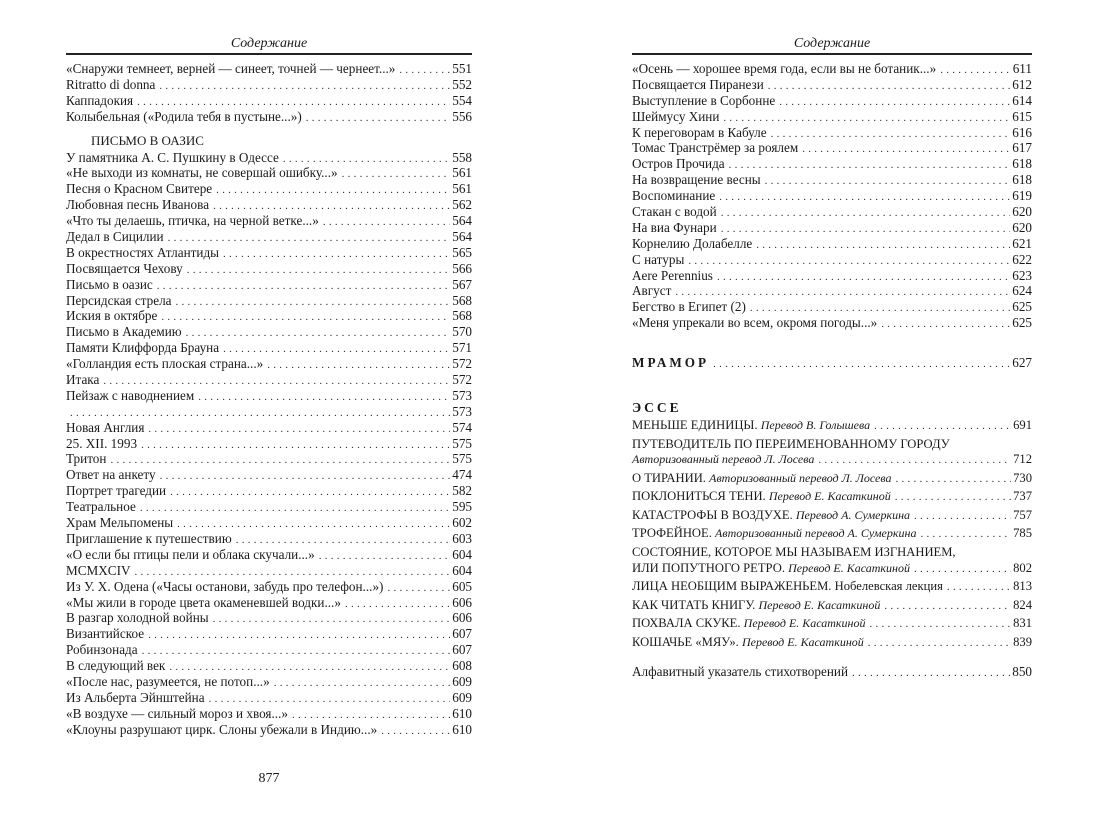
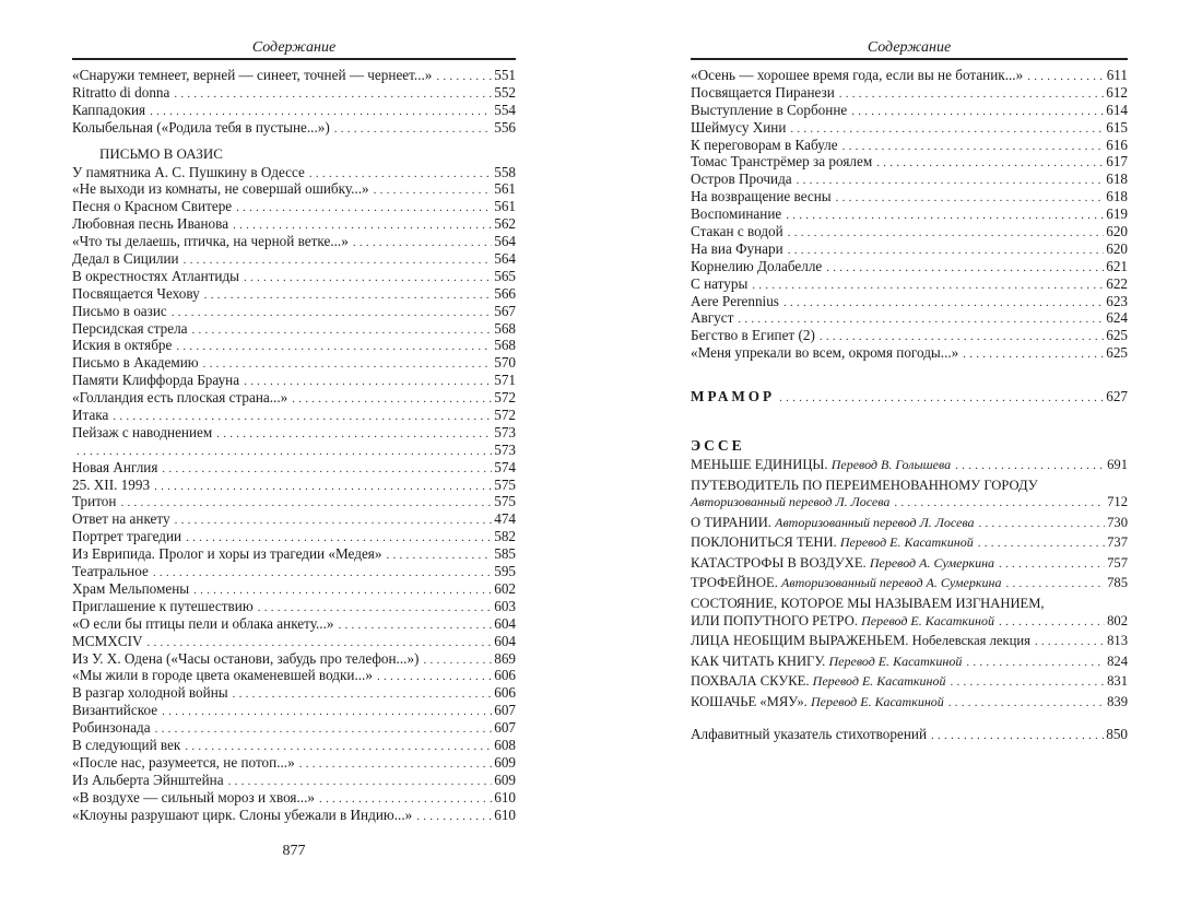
  Содержание
  «Снаружи темнеет, верней — синеет, точней — чернеет...»
  551
  Ritratto di donna
  552
  Каппадокия
  554
  Колыбельная («Родила тебя в пустыне...»)
  556
  ПИСЬМО В ОАЗИС
  У памятника А. С. Пушкину в Одессе
  558
  «Не выходи из комнаты, не совершай ошибку...»
  561
  Песня о Красном Свитере
  561
  Любовная песнь Иванова
  562
  «Что ты делаешь, птичка, на черной ветке...»
  564
  Дедал в Сицилии
  564
  В окрестностях Атлантиды
  565
  Посвящается Чехову
  566
  Письмо в оазис
  567
  Персидская стрела
  568
  Иския в октябре
  568
  Письмо в Академию
  570
  Памяти Клиффорда Брауна
  571
  «Голландия есть плоская страна...»
  572
  Итака
  572
  Пейзаж с наводнением
  573
  573
  Новая Англия
  574
  25. XII. 1993
  575
  Тритон
  575
  Ответ на анкету
  474
  Портрет трагедии
  582
+ Из Еврипида. Пролог и хоры из трагедии «Медея»
+ 585
  Театральное
  595
  Храм Мельпомены
  602
  Приглашение к путешествию
  603
- «О если бы птицы пели и облака скучали...»
+ «О если бы птицы пели и облака анкету...»
  604
  MCMXCIV
  604
  Из У. Х. Одена («Часы останови, забудь про телефон...»)
- 605
+ 869
  «Мы жили в городе цвета окаменевшей водки...»
  606
  В разгар холодной войны
  606
  Византийское
  607
  Робинзонада
  607
  В следующий век
  608
  «После нас, разумеется, не потоп...»
  609
  Из Альберта Эйнштейна
  609
  «В воздухе — сильный мороз и хвоя...»
  610
  «Клоуны разрушают цирк. Слоны убежали в Индию...»
  610
  877
  Содержание
  «Осень — хорошее время года, если вы не ботаник...»
  611
  Посвящается Пиранези
  612
  Выступление в Сорбонне
  614
  Шеймусу Хини
  615
  К переговорам в Кабуле
  616
  Томас Транстрёмер за роялем
  617
  Остров Прочида
  618
  На возвращение весны
  618
  Воспоминание
  619
  Стакан с водой
  620
  На виа Фунари
  620
  Корнелию Долабелле
  621
  С натуры
  622
  Aere Perennius
  623
  Август
  624
  Бегство в Египет (2)
  625
  «Меня упрекали во всем, окромя погоды...»
  625
  МРАМОР
  627
  ЭССЕ
  МЕНЬШЕ ЕДИНИЦЫ. Перевод В. Голышева
  691
  ПУТЕВОДИТЕЛЬ ПО ПЕРЕИМЕНОВАННОМУ ГОРОДУ
  Авторизованный перевод Л. Лосева
  712
  О ТИРАНИИ. Авторизованный перевод Л. Лосева
  730
  ПОКЛОНИТЬСЯ ТЕНИ. Перевод Е. Касаткиной
  737
  КАТАСТРОФЫ В ВОЗДУХЕ. Перевод А. Сумеркина
  757
  ТРОФЕЙНОЕ. Авторизованный перевод А. Сумеркина
  785
  СОСТОЯНИЕ, КОТОРОЕ МЫ НАЗЫВАЕМ ИЗГНАНИЕМ,
  ИЛИ ПОПУТНОГО РЕТРО. Перевод Е. Касаткиной
  802
  ЛИЦА НЕОБЩИМ ВЫРАЖЕНЬЕМ. Нобелевская лекция
  813
  КАК ЧИТАТЬ КНИГУ. Перевод Е. Касаткиной
  824
  ПОХВАЛА СКУКЕ. Перевод Е. Касаткиной
  831
  КОШАЧЬЕ «МЯУ». Перевод Е. Касаткиной
  839
  Алфавитный указатель стихотворений
  850
